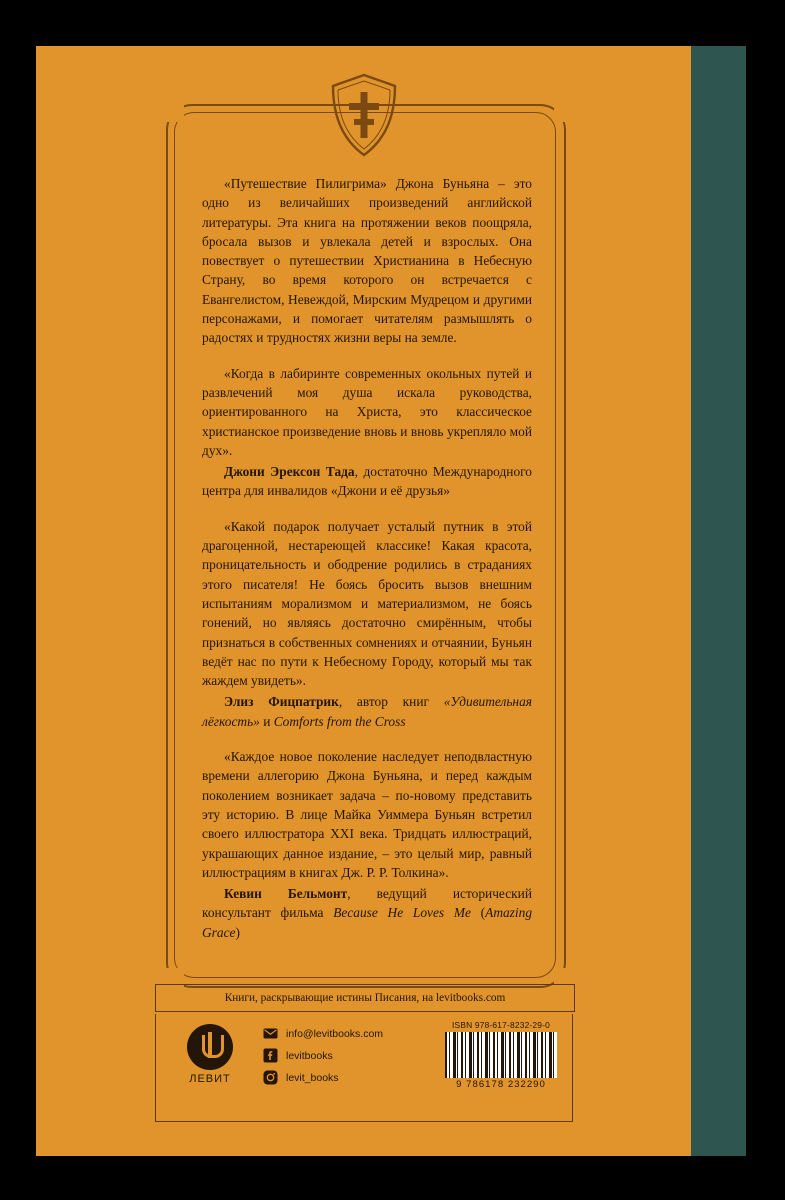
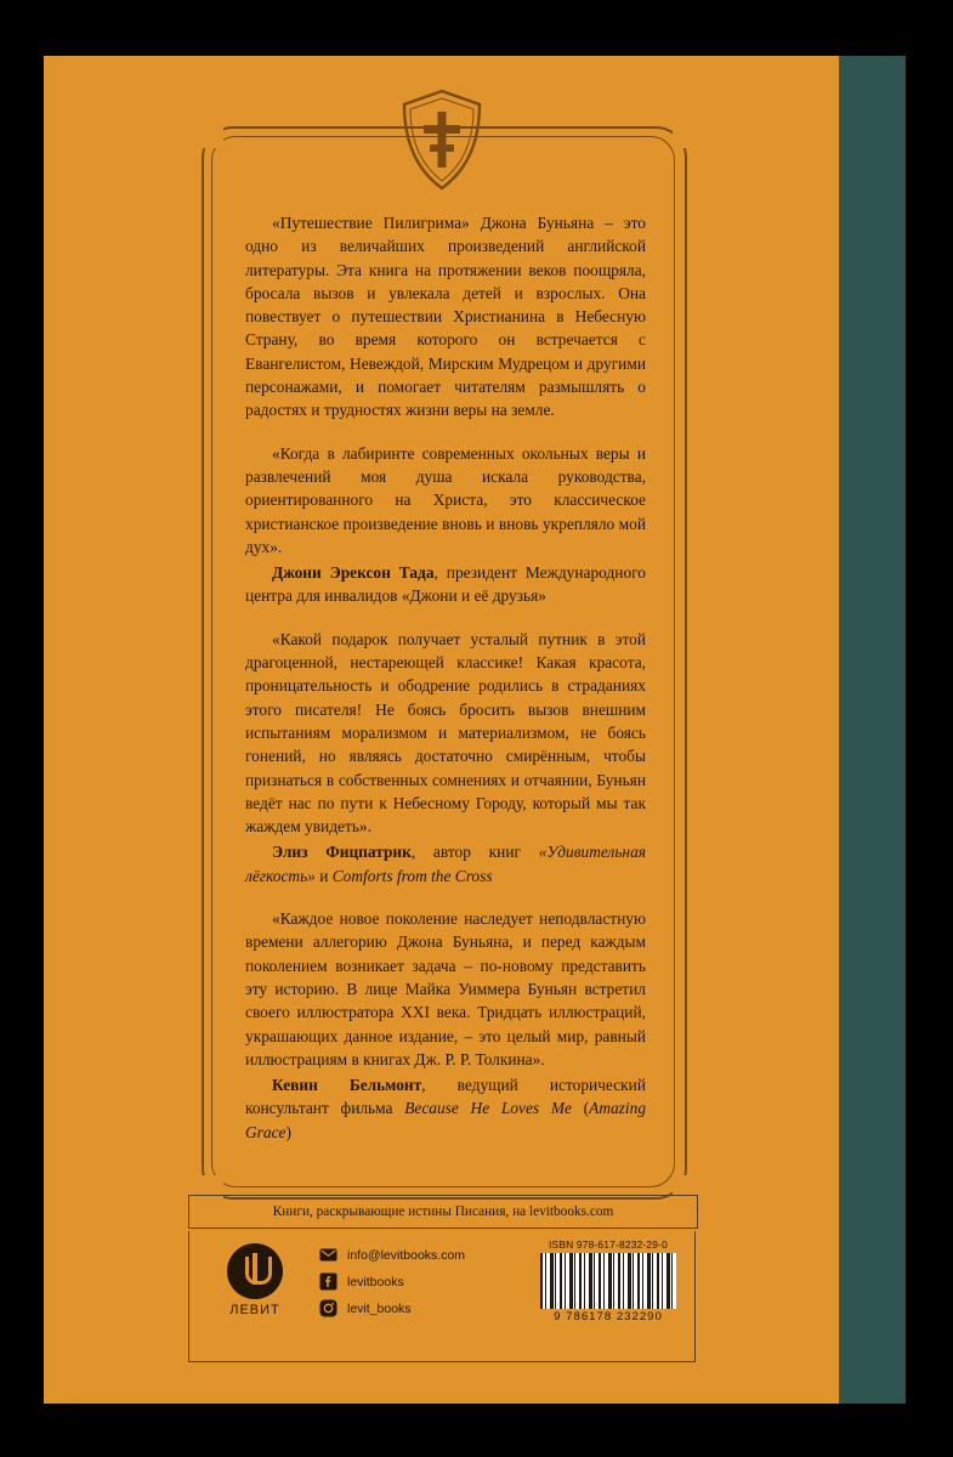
  «Путешествие Пилигрима» Джона Буньяна – это одно из величайших произведений английской литературы. Эта книга на протяжении веков поощряла, бросала вызов и увлекала детей и взрослых. Она повествует о путешествии Христианина в Небесную Страну, во время которого он встречается с Евангелистом, Невеждой, Мирским Мудрецом и другими персонажами, и помогает читателям размышлять о радостях и трудностях жизни веры на земле.
- «Когда в лабиринте современных окольных путей и развлечений моя душа искала руководства, ориентированного на Христа, это классическое христианское произведение вновь и вновь укрепляло мой дух».
+ «Когда в лабиринте современных окольных веры и развлечений моя душа искала руководства, ориентированного на Христа, это классическое христианское произведение вновь и вновь укрепляло мой дух».
- Джони Эрексон Тада, достаточно Международного центра для инвалидов «Джони и её друзья»
+ Джони Эрексон Тада, президент Международного центра для инвалидов «Джони и её друзья»
  «Какой подарок получает усталый путник в этой драгоценной, нестареющей классике! Какая красота, проницательность и ободрение родились в страданиях этого писателя! Не боясь бросить вызов внешним испытаниям морализмом и материализмом, не боясь гонений, но являясь достаточно смирённым, чтобы признаться в собственных сомнениях и отчаянии, Буньян ведёт нас по пути к Небесному Городу, который мы так жаждем увидеть».
  Элиз Фицпатрик, автор книг «Удивительная лёгкость» и Comforts from the Cross
  «Каждое новое поколение наследует неподвластную времени аллегорию Джона Буньяна, и перед каждым поколением возникает задача – по-новому представить эту историю. В лице Майка Уиммера Буньян встретил своего иллюстратора XXI века. Тридцать иллюстраций, украшающих данное издание, – это целый мир, равный иллюстрациям в книгах Дж. Р. Р. Толкина».
  Кевин Бельмонт, ведущий исторический консультант фильма Because He Loves Me (Amazing Grace)
  Книги, раскрывающие истины Писания, на levitbooks.com
  ЛЕВИТ
  info@levitbooks.com
  levitbooks
  levit_books
  ISBN 978-617-8232-29-0
  9 786178 232290
